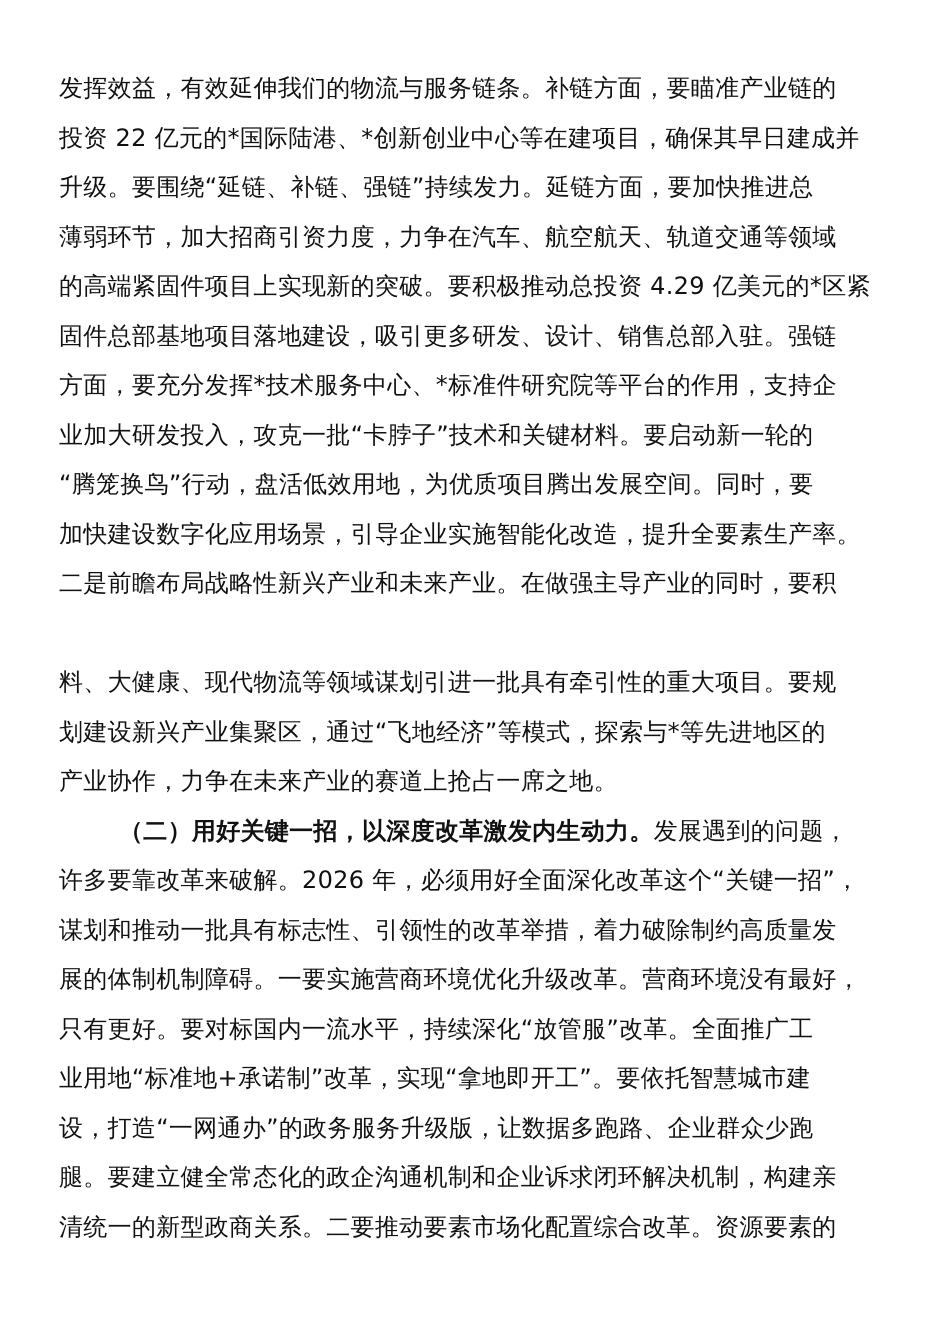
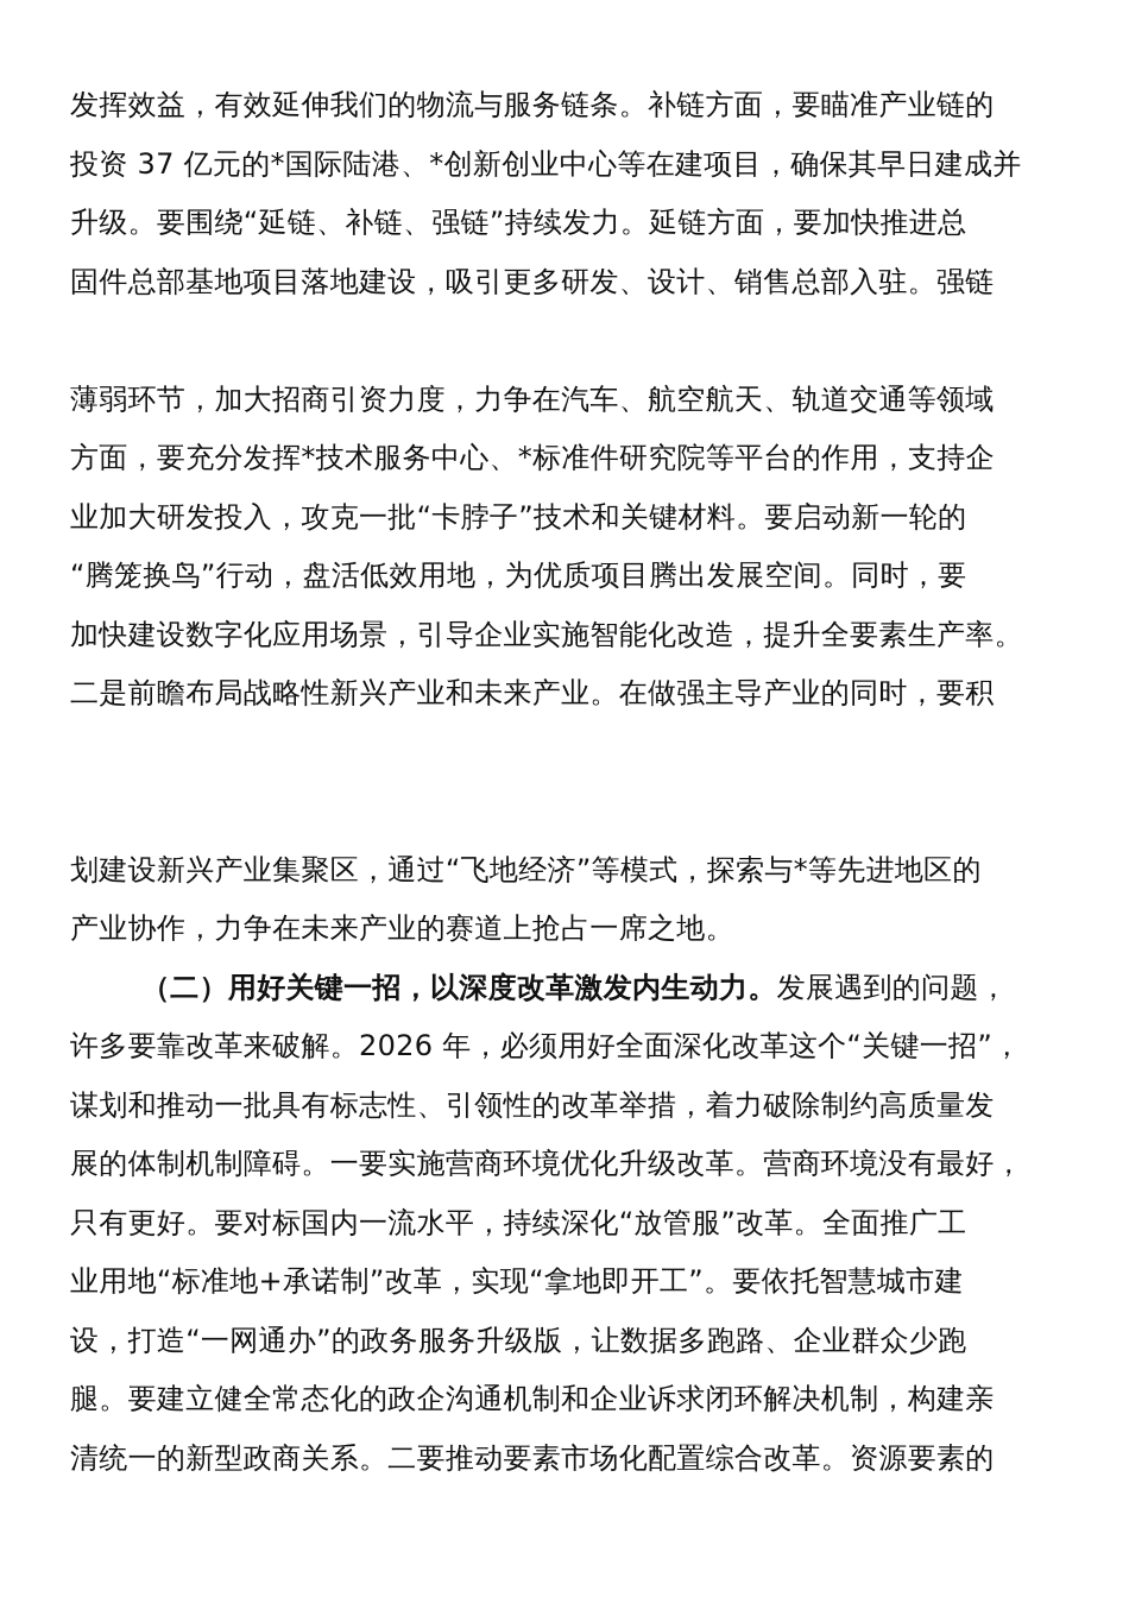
  发挥效益，有效延伸我们的物流与服务链条。补链方面，要瞄准产业链的
- 投资 22 亿元的*国际陆港、*创新创业中心等在建项目，确保其早日建成并
+ 投资 37 亿元的*国际陆港、*创新创业中心等在建项目，确保其早日建成并
  升级。要围绕“延链、补链、强链”持续发力。延链方面，要加快推进总
- 薄弱环节，加大招商引资力度，力争在汽车、航空航天、轨道交通等领域
+ 固件总部基地项目落地建设，吸引更多研发、设计、销售总部入驻。强链
- 的高端紧固件项目上实现新的突破。要积极推动总投资 4.29 亿美元的*区紧
- 固件总部基地项目落地建设，吸引更多研发、设计、销售总部入驻。强链
+ 薄弱环节，加大招商引资力度，力争在汽车、航空航天、轨道交通等领域
  方面，要充分发挥*技术服务中心、*标准件研究院等平台的作用，支持企
  业加大研发投入，攻克一批“卡脖子”技术和关键材料。要启动新一轮的
  “腾笼换鸟”行动，盘活低效用地，为优质项目腾出发展空间。同时，要
  加快建设数字化应用场景，引导企业实施智能化改造，提升全要素生产率。
  二是前瞻布局战略性新兴产业和未来产业。在做强主导产业的同时，要积
- 料、大健康、现代物流等领域谋划引进一批具有牵引性的重大项目。要规
  划建设新兴产业集聚区，通过“飞地经济”等模式，探索与*等先进地区的
  产业协作，力争在未来产业的赛道上抢占一席之地。
  （二）用好关键一招，以深度改革激发内生动力。发展遇到的问题，
  许多要靠改革来破解。2026 年，必须用好全面深化改革这个“关键一招”，
  谋划和推动一批具有标志性、引领性的改革举措，着力破除制约高质量发
  展的体制机制障碍。一要实施营商环境优化升级改革。营商环境没有最好，
  只有更好。要对标国内一流水平，持续深化“放管服”改革。全面推广工
  业用地“标准地+承诺制”改革，实现“拿地即开工”。要依托智慧城市建
  设，打造“一网通办”的政务服务升级版，让数据多跑路、企业群众少跑
  腿。要建立健全常态化的政企沟通机制和企业诉求闭环解决机制，构建亲
  清统一的新型政商关系。二要推动要素市场化配置综合改革。资源要素的
